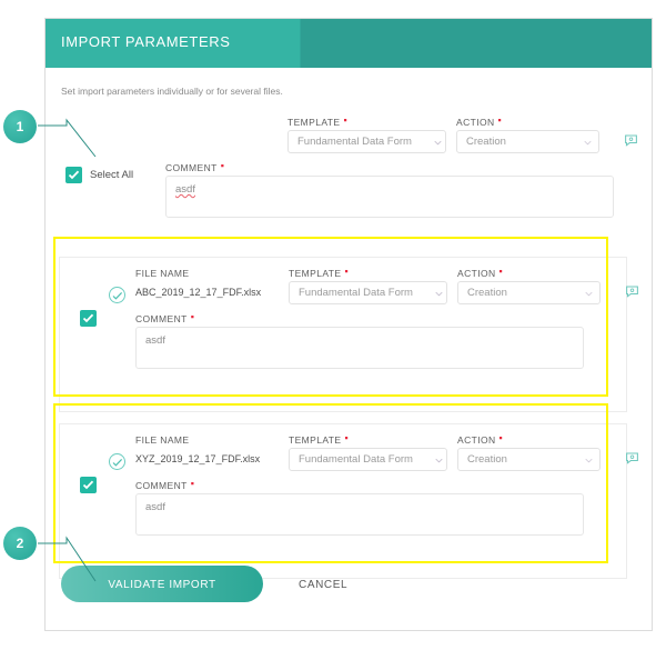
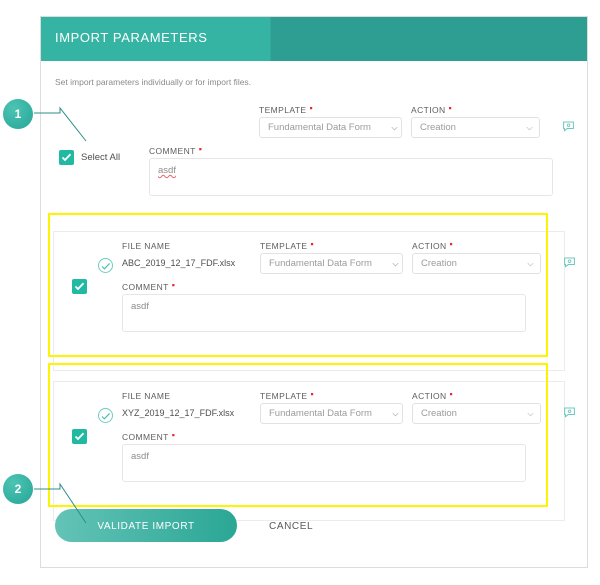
  IMPORT PARAMETERS
- Set import parameters individually or for several files.
+ Set import parameters individually or for import files.
  TEMPLATE ▪
  Fundamental Data Form
  ACTION ▪
  Creation
  Select All
  COMMENT ▪
  asdf
  FILE NAME
  ABC_2019_12_17_FDF.xlsx
  TEMPLATE ▪
  Fundamental Data Form
  ACTION ▪
  Creation
  COMMENT ▪
  asdf
  FILE NAME
  XYZ_2019_12_17_FDF.xlsx
  TEMPLATE ▪
  Fundamental Data Form
  ACTION ▪
  Creation
  COMMENT ▪
  asdf
  CANCEL
  1
  2
